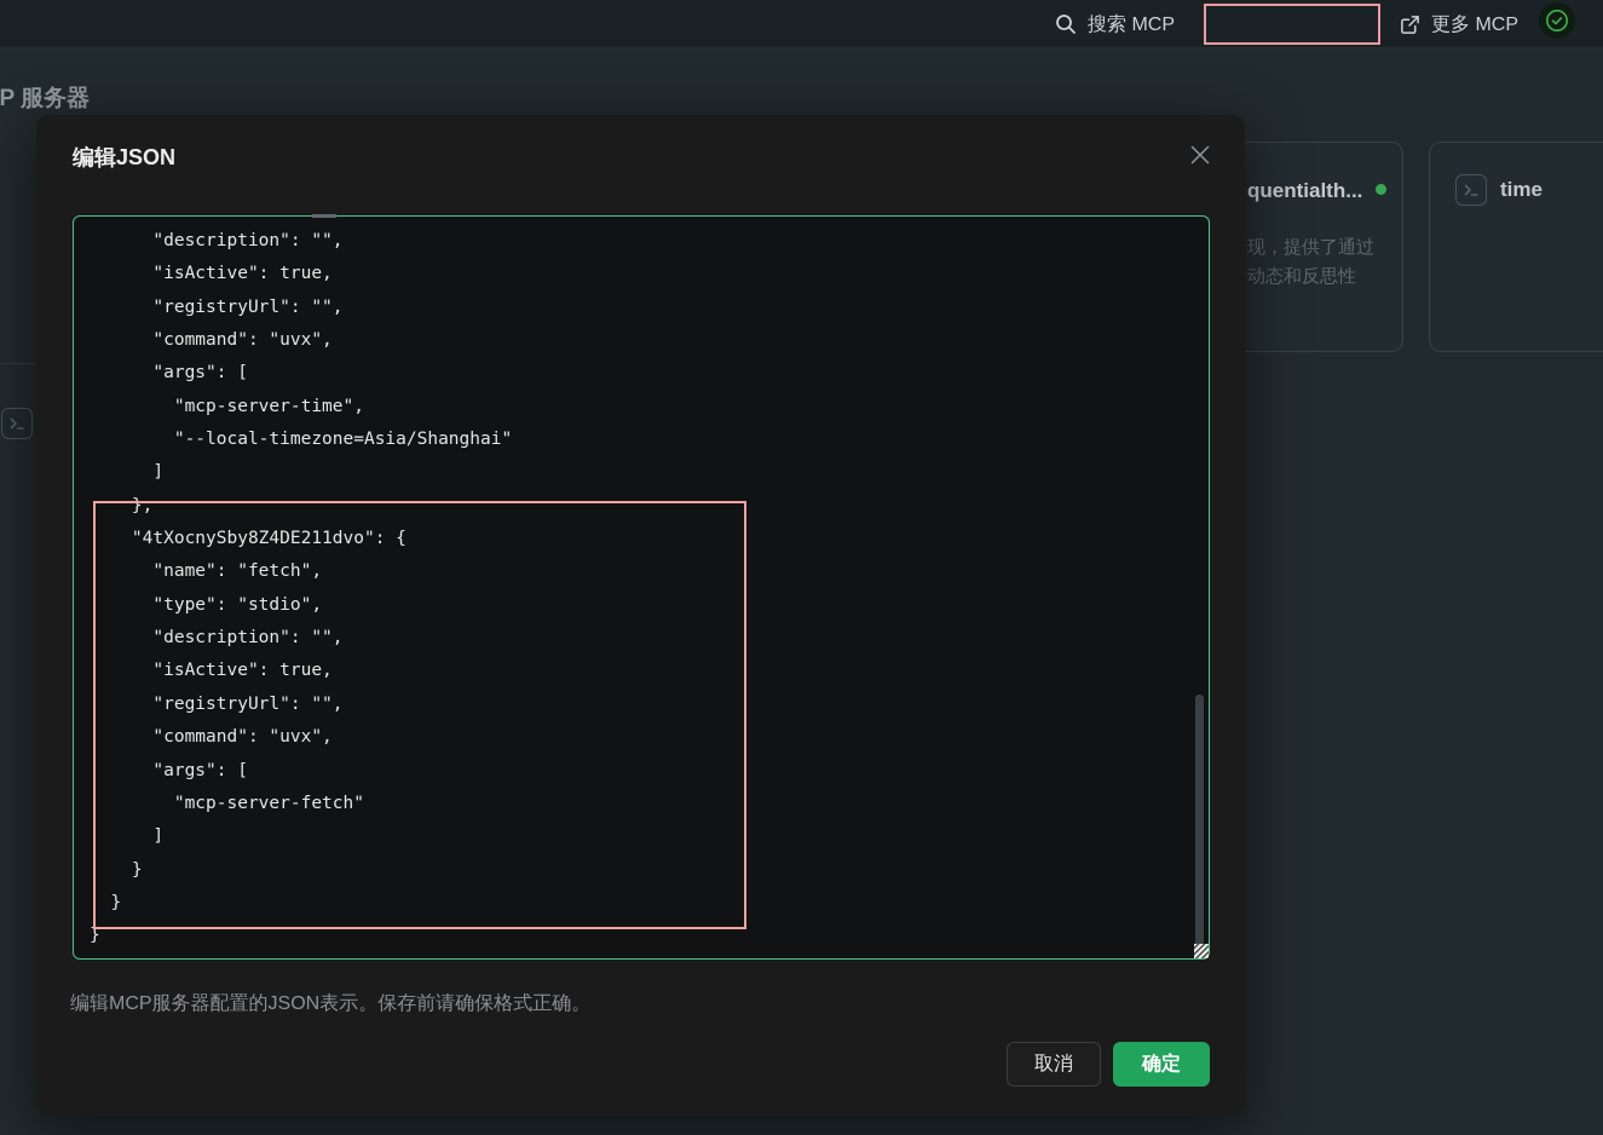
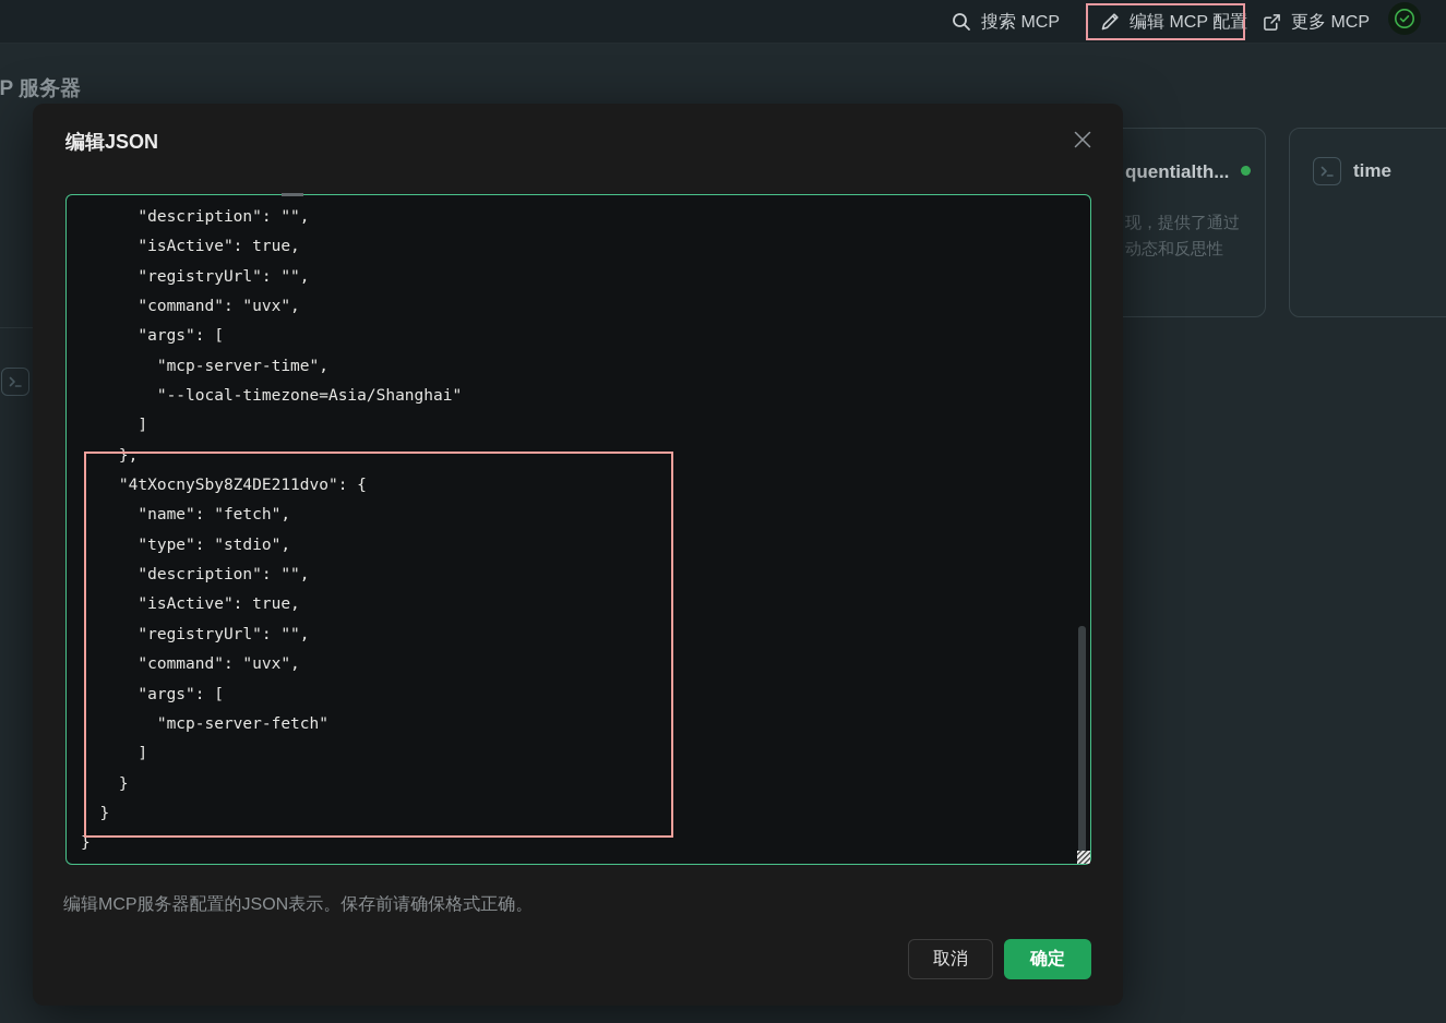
  搜索 MCP
+ 编辑 MCP 配置
  更多 MCP
  quentialth...
  现，提供了通过
  动态和反思性
  time
  编辑JSON
  "description": "",
  "isActive": true,
  "registryUrl": "",
  "command": "uvx",
  "args": [
  "mcp-server-time",
  "--local-timezone=Asia/Shanghai"
  ]
  },
  "4tXocnySby8Z4DE211dvo": {
  "name": "fetch",
  "type": "stdio",
  "description": "",
  "isActive": true,
  "registryUrl": "",
  "command": "uvx",
  "args": [
  "mcp-server-fetch"
  ]
  }
  }
  }
  编辑MCP服务器配置的JSON表示。保存前请确保格式正确。
  取消
  确定
